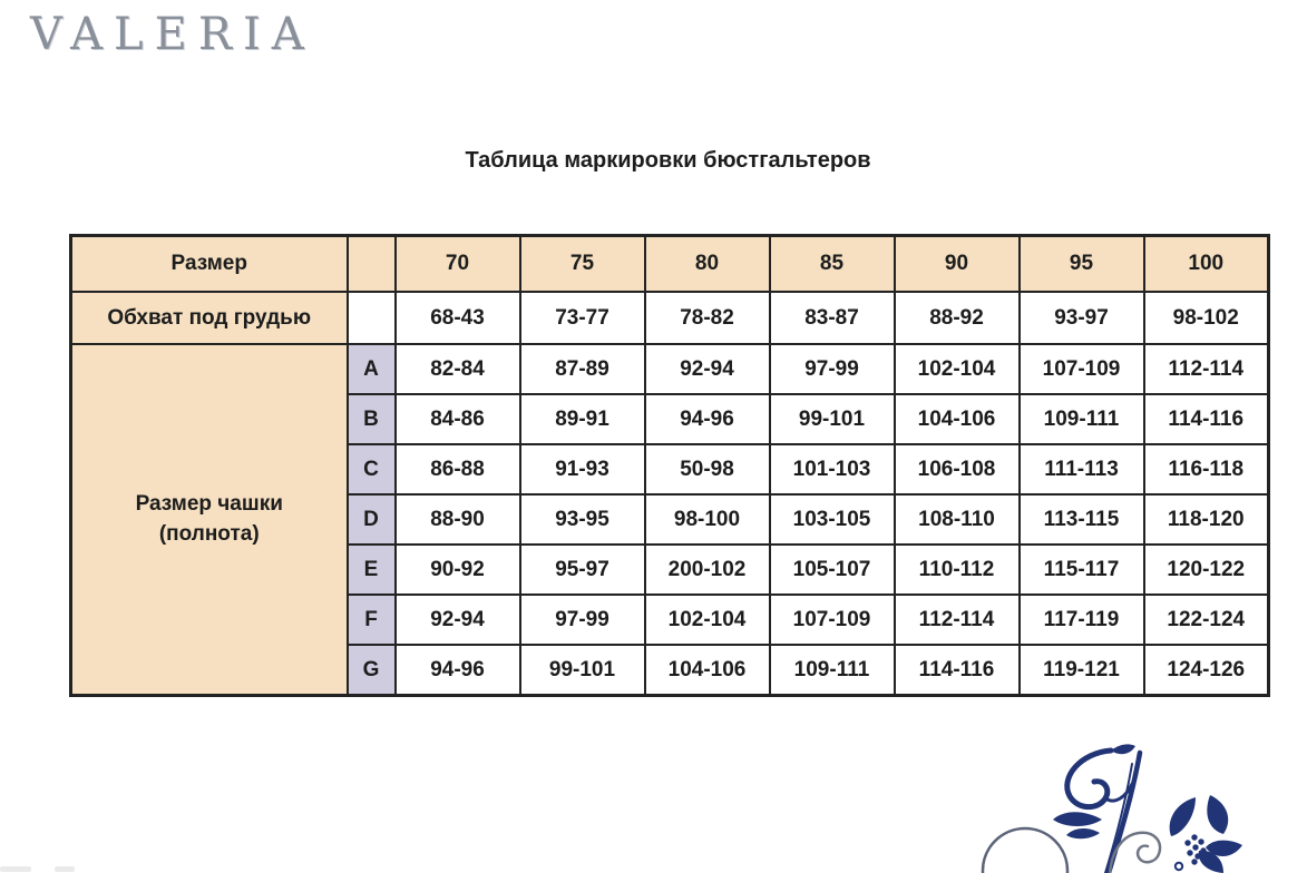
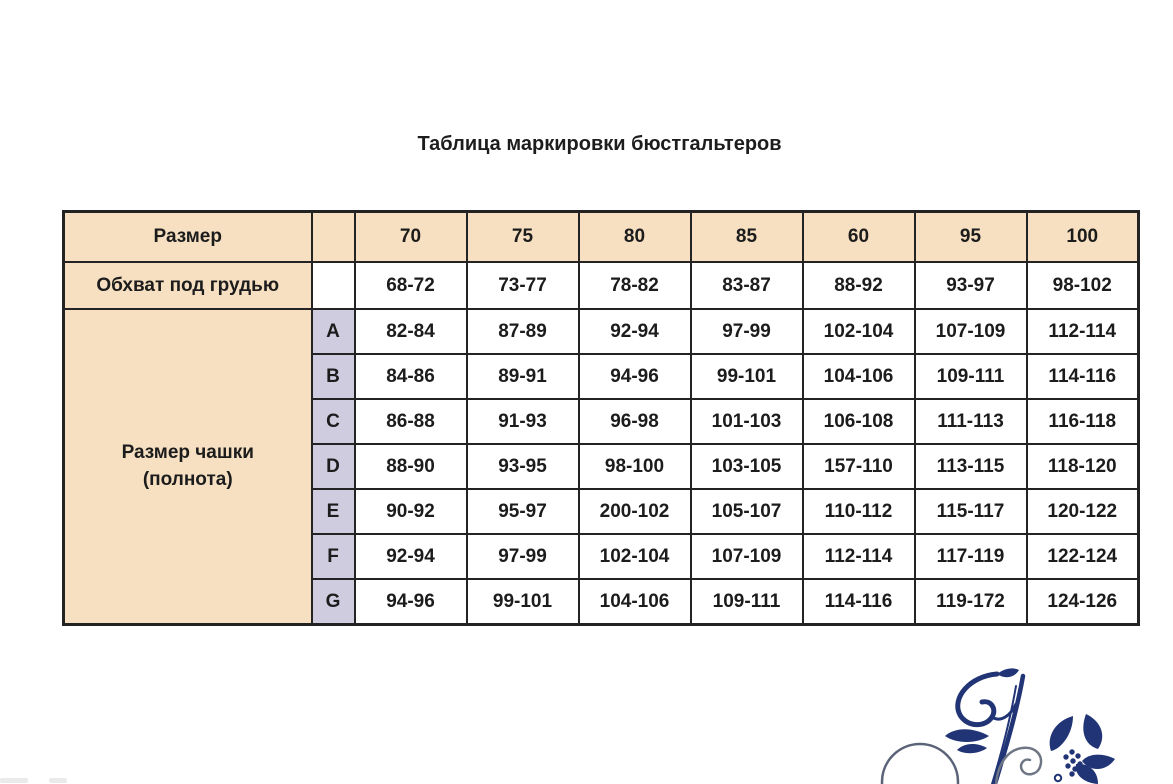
- VALERIA
  Таблица маркировки бюстгальтеров
- Размер		70	75	80	85	90	95	100
+ Размер		70	75	80	85	60	95	100
- Обхват под грудью		68-43	73-77	78-82	83-87	88-92	93-97	98-102
+ Обхват под грудью		68-72	73-77	78-82	83-87	88-92	93-97	98-102
  Размер чашки(полнота)	A	82-84	87-89	92-94	97-99	102-104	107-109	112-114
  B	84-86	89-91	94-96	99-101	104-106	109-111	114-116
- C	86-88	91-93	50-98	101-103	106-108	111-113	116-118
+ C	86-88	91-93	96-98	101-103	106-108	111-113	116-118
- D	88-90	93-95	98-100	103-105	108-110	113-115	118-120
+ D	88-90	93-95	98-100	103-105	157-110	113-115	118-120
  E	90-92	95-97	200-102	105-107	110-112	115-117	120-122
  F	92-94	97-99	102-104	107-109	112-114	117-119	122-124
- G	94-96	99-101	104-106	109-111	114-116	119-121	124-126
+ G	94-96	99-101	104-106	109-111	114-116	119-172	124-126
